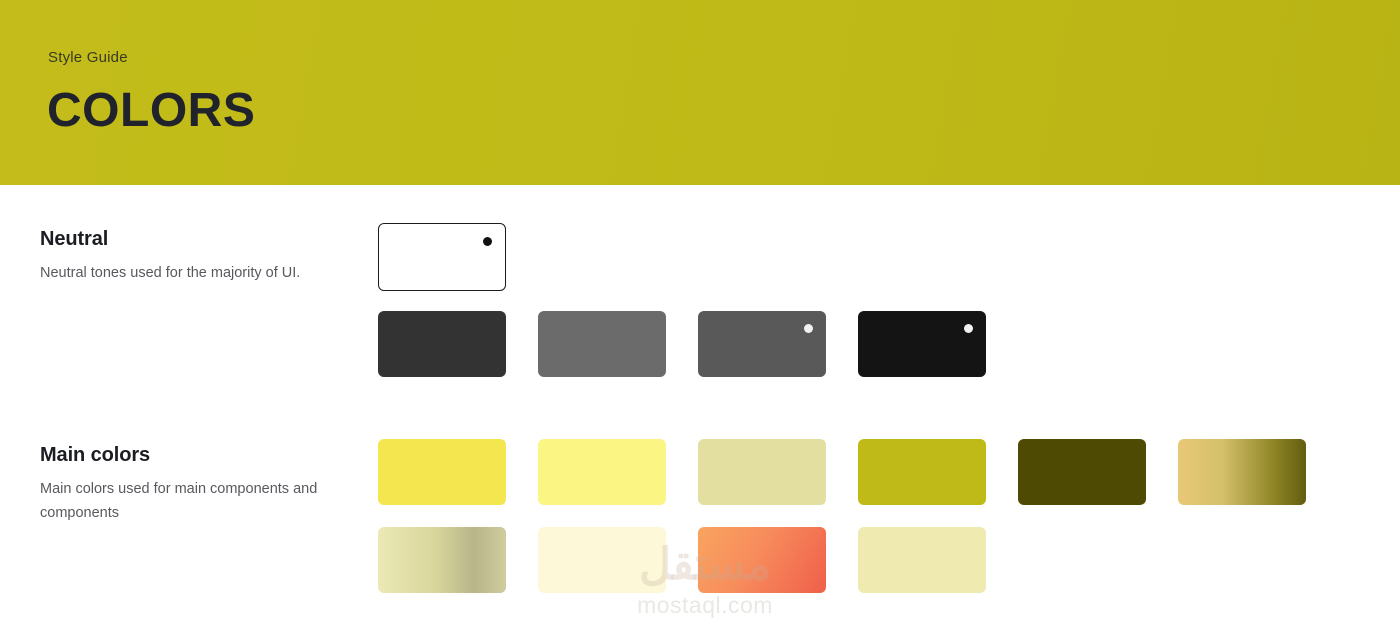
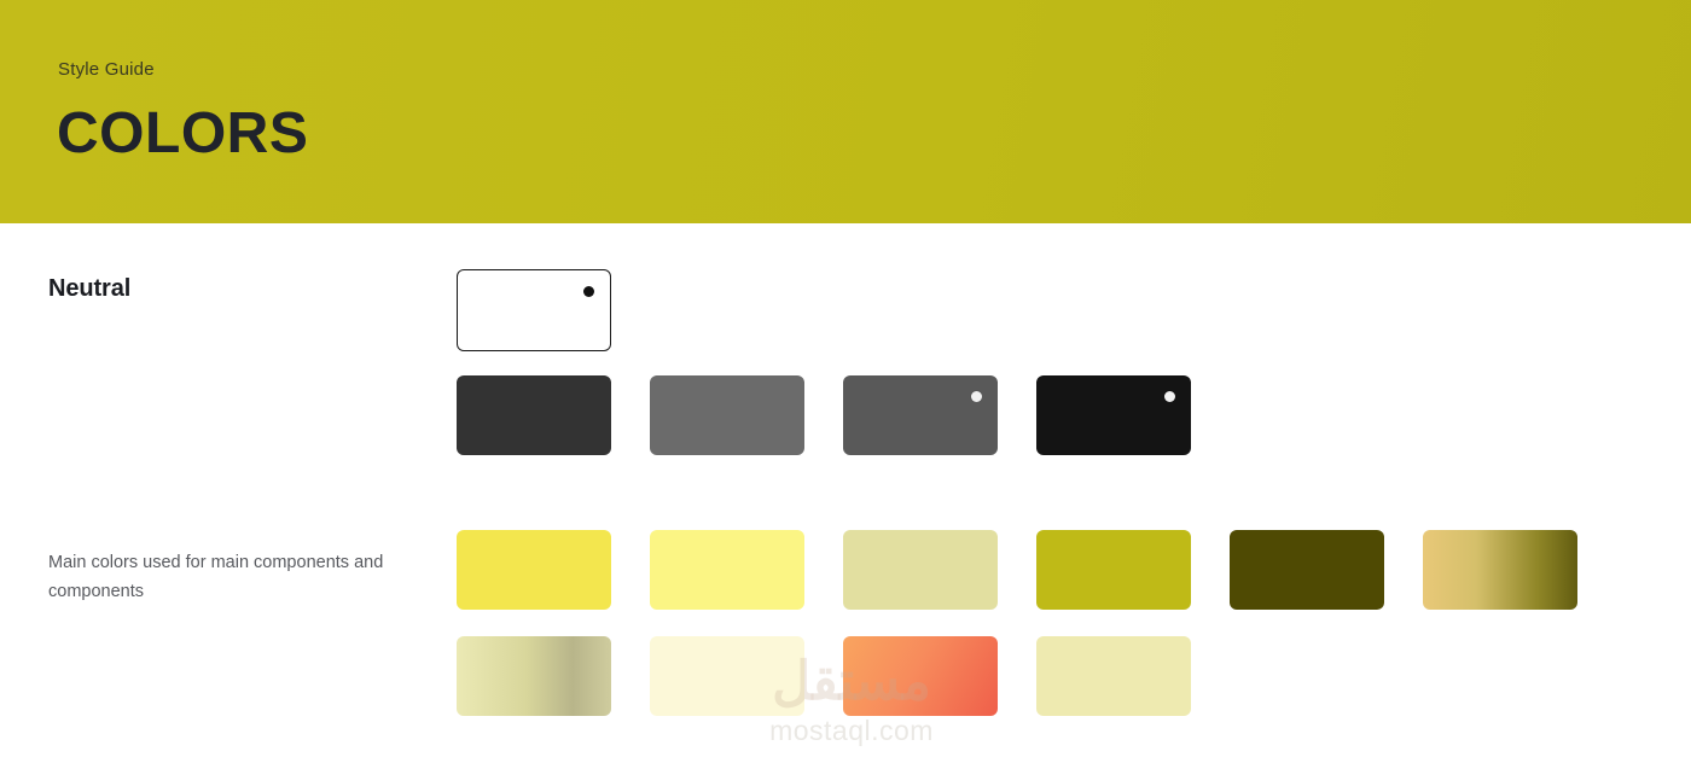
  Style Guide
  COLORS
  Neutral
- Neutral tones used for the majority of UI.
- Main colors
  Main colors used for main components and components
  مستقل
  mostaql.com
